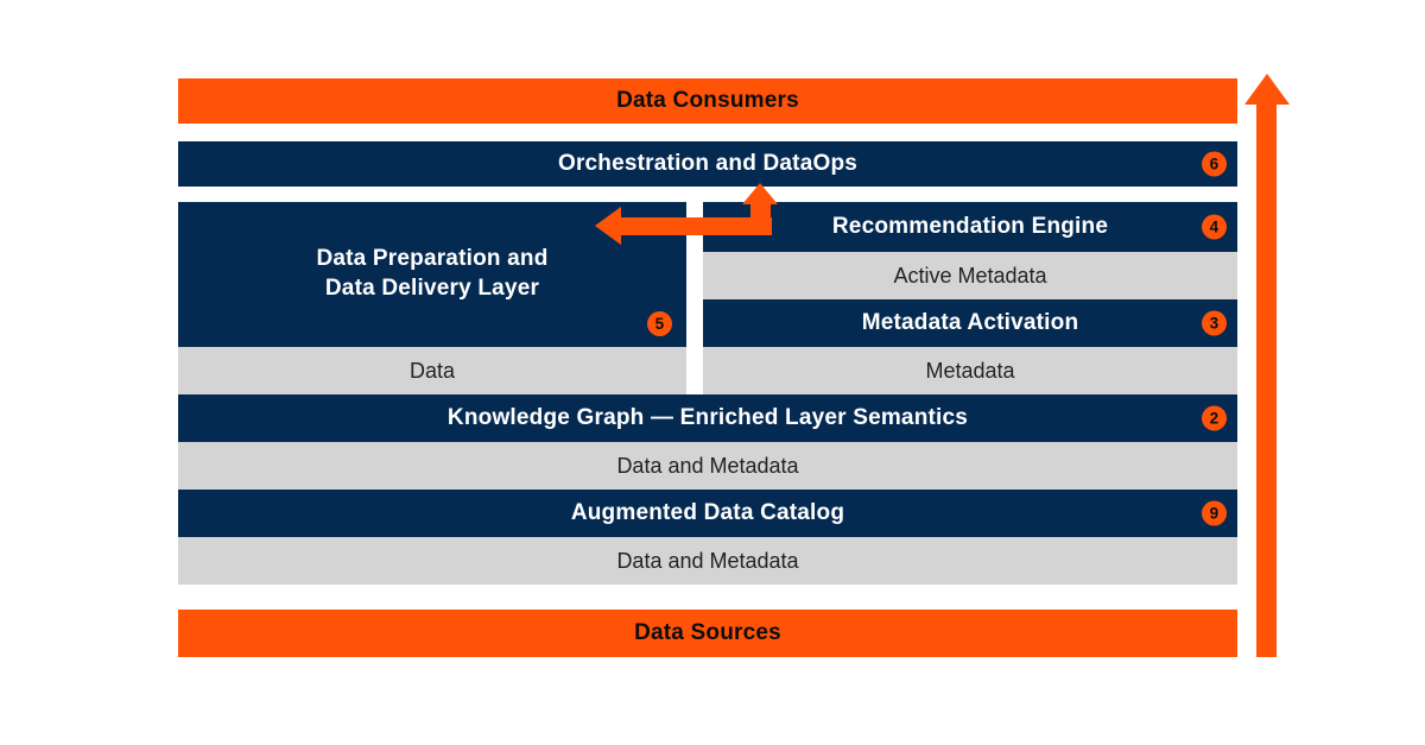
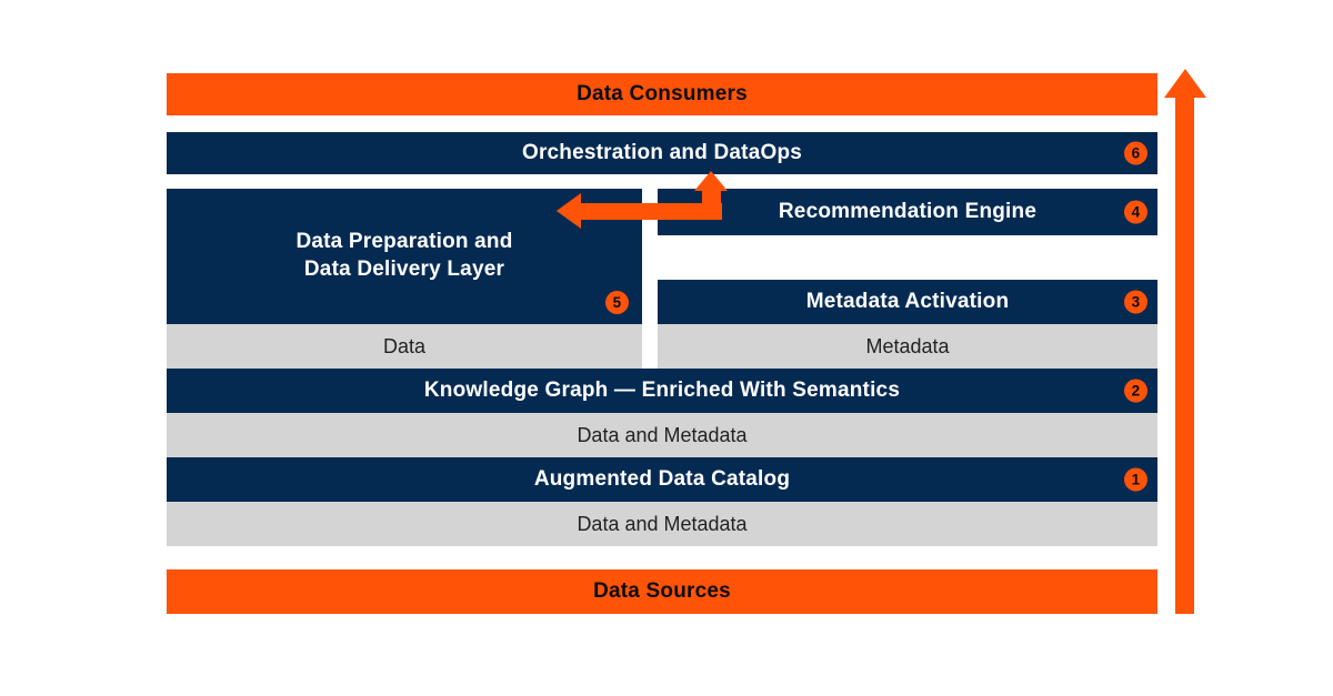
  Data Consumers
  Orchestration and DataOps
  6
  Data Preparation and
  Data Delivery Layer
  5
  Data
  Recommendation Engine
  4
- Active Metadata
  Metadata Activation
  3
  Metadata
- Knowledge Graph — Enriched Layer Semantics
+ Knowledge Graph — Enriched With Semantics
  2
  Data and Metadata
  Augmented Data Catalog
- 9
+ 1
  Data and Metadata
  Data Sources
